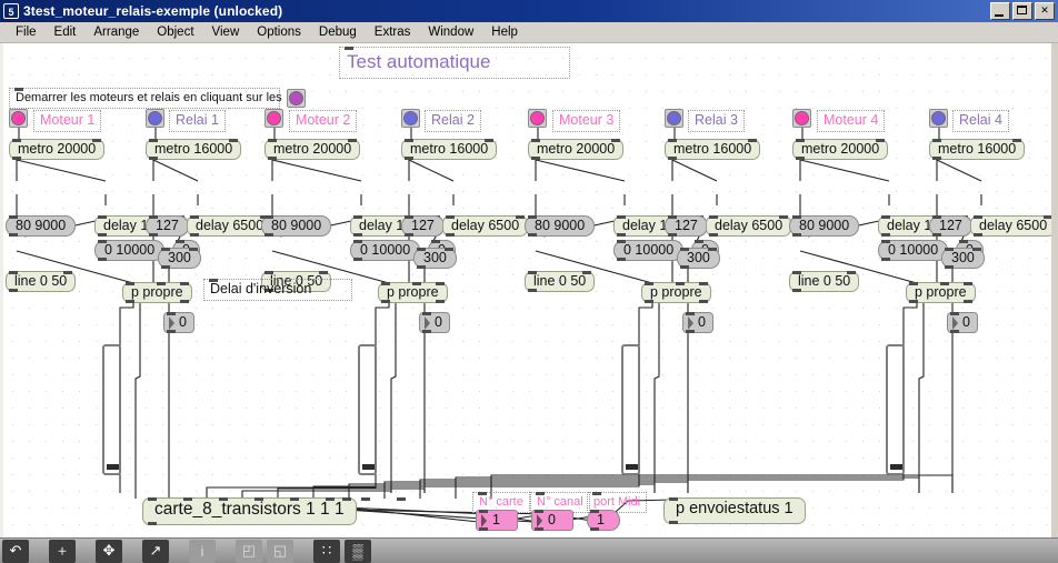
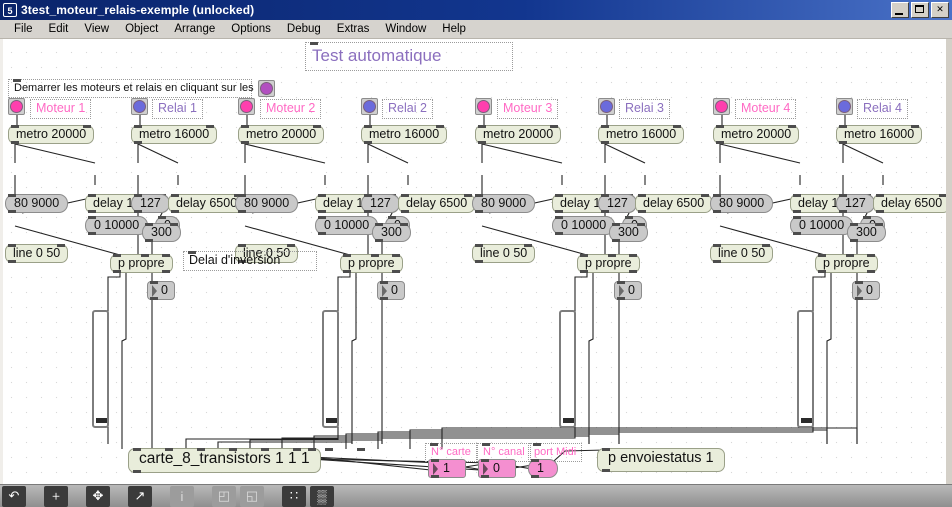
  5
  3test_moteur_relais-exemple (unlocked)
  ✕
  File
  Edit
- Arrange
+ View
  Object
- View
+ Arrange
  Options
  Debug
  Extras
  Window
  Help
  Moteur 1
  metro 20000
  80 9000
  0 10000
  line 0 50
  Relai 1
  metro 16000
  127
  delay 6500
  300
  p propre
  0
  Moteur 2
  metro 20000
  80 9000
  0 10000
  line 0 50
  Relai 2
  metro 16000
  127
  delay 6500
  300
  p propre
  0
  Moteur 3
  metro 20000
  80 9000
  0 10000
  line 0 50
  Relai 3
  metro 16000
  127
  delay 6500
  300
  p propre
  0
  Moteur 4
  metro 20000
  80 9000
  0 10000
  line 0 50
  Relai 4
  metro 16000
  127
  delay 6500
  300
  p propre
  0
  Test automatique
  Demarrer les moteurs et relais en cliquant sur les
  Delai d'inversion
  carte_8_transistors 1 1 1
  N° carte
  1
  N° canal
  0
  port Midi
  1
  p envoiestatus 1
  ↶
  ＋
  ✥
  ↗
  i
  ◰
  ◱
  ∷
  ▒
